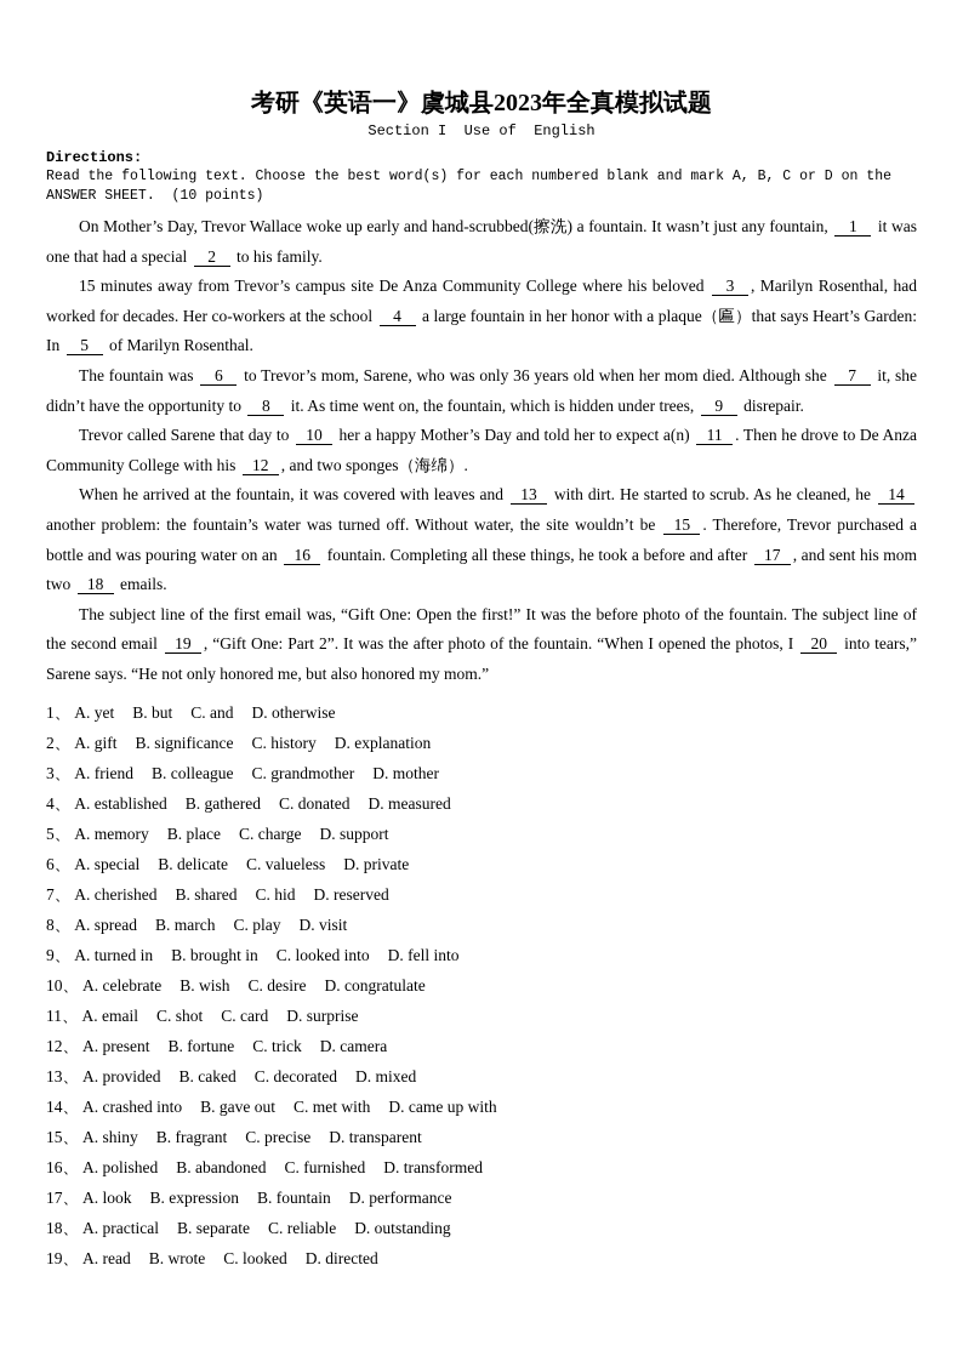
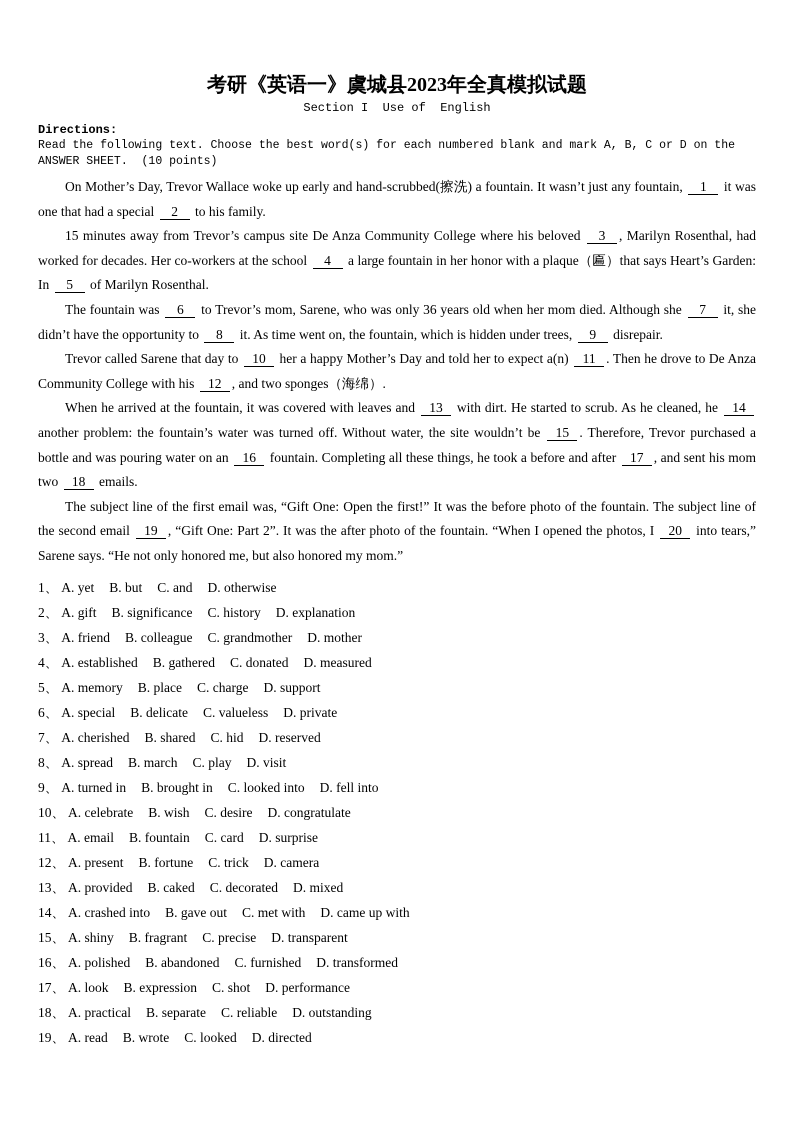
  考研《英语一》虞城县2023年全真模拟试题
  Section I Use of English
  Directions:
  Read the following text. Choose the best word(s) for each numbered blank and mark A, B, C or D on the
  ANSWER SHEET. (10 points)
  On Mother’s Day, Trevor Wallace woke up early and hand-scrubbed(擦洗) a fountain. It wasn’t just any fountain, 1 it was one that had a special 2 to his family.
  15 minutes away from Trevor’s campus site De Anza Community College where his beloved 3 , Marilyn Rosenthal, had worked for decades. Her co-workers at the school 4 a large fountain in her honor with a plaque（匾）that says Heart’s Garden: In 5 of Marilyn Rosenthal.
  The fountain was 6 to Trevor’s mom, Sarene, who was only 36 years old when her mom died. Although she 7 it, she didn’t have the opportunity to 8 it. As time went on, the fountain, which is hidden under trees, 9 disrepair.
  Trevor called Sarene that day to 10 her a happy Mother’s Day and told her to expect a(n) 11 . Then he drove to De Anza Community College with his 12 , and two sponges（海绵）.
  When he arrived at the fountain, it was covered with leaves and 13 with dirt. He started to scrub. As he cleaned, he 14 another problem: the fountain’s water was turned off. Without water, the site wouldn’t be 15 . Therefore, Trevor purchased a bottle and was pouring water on an 16 fountain. Completing all these things, he took a before and after 17 , and sent his mom two 18 emails.
  The subject line of the first email was, “Gift One: Open the first!” It was the before photo of the fountain. The subject line of the second email 19 , “Gift One: Part 2”. It was the after photo of the fountain. “When I opened the photos, I 20 into tears,” Sarene says. “He not only honored me, but also honored my mom.”
  1、 A. yet B. but C. and D. otherwise
  2、 A. gift B. significance C. history D. explanation
  3、 A. friend B. colleague C. grandmother D. mother
  4、 A. established B. gathered C. donated D. measured
  5、 A. memory B. place C. charge D. support
  6、 A. special B. delicate C. valueless D. private
  7、 A. cherished B. shared C. hid D. reserved
  8、 A. spread B. march C. play D. visit
  9、 A. turned in B. brought in C. looked into D. fell into
  10、 A. celebrate B. wish C. desire D. congratulate
- 11、 A. email C. shot C. card D. surprise
+ 11、 A. email B. fountain C. card D. surprise
  12、 A. present B. fortune C. trick D. camera
  13、 A. provided B. caked C. decorated D. mixed
  14、 A. crashed into B. gave out C. met with D. came up with
  15、 A. shiny B. fragrant C. precise D. transparent
  16、 A. polished B. abandoned C. furnished D. transformed
- 17、 A. look B. expression B. fountain D. performance
+ 17、 A. look B. expression C. shot D. performance
  18、 A. practical B. separate C. reliable D. outstanding
  19、 A. read B. wrote C. looked D. directed
